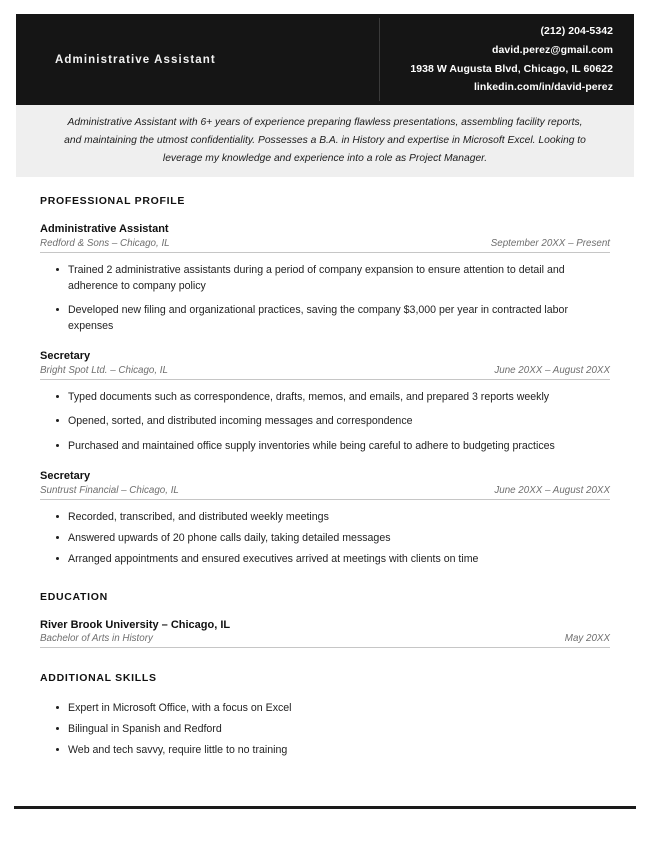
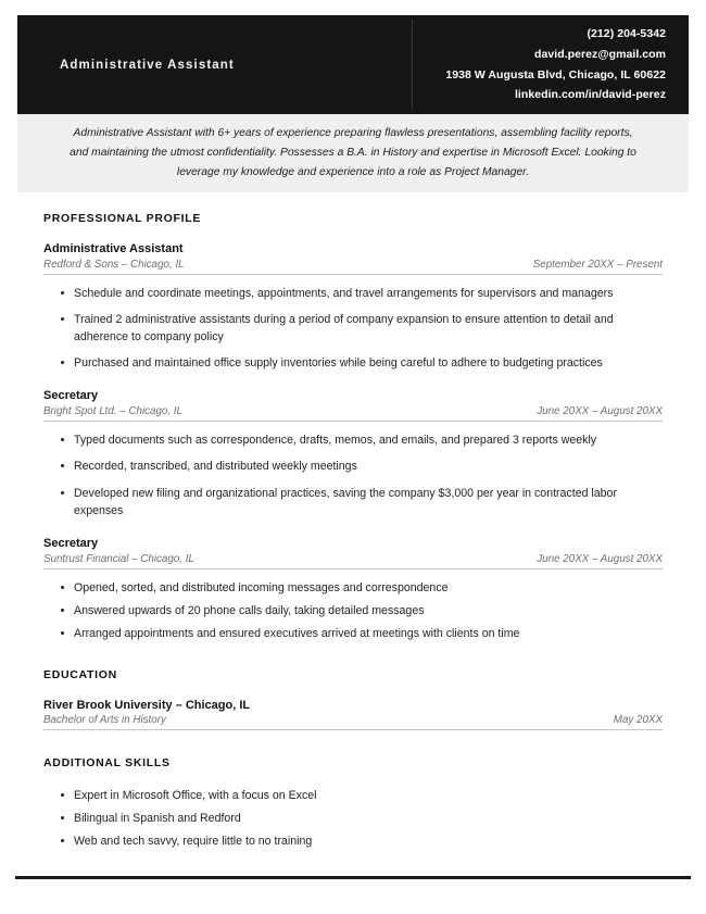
  Administrative Assistant
  (212) 204-5342
  david.perez@gmail.com
  1938 W Augusta Blvd, Chicago, IL 60622
  linkedin.com/in/david-perez
  Administrative Assistant with 6+ years of experience preparing flawless presentations, assembling facility reports, and maintaining the utmost confidentiality. Possesses a B.A. in History and expertise in Microsoft Excel. Looking to leverage my knowledge and experience into a role as Project Manager.
  PROFESSIONAL PROFILE
  Administrative Assistant
  Redford & Sons – Chicago, IL
  September 20XX – Present
+ Schedule and coordinate meetings, appointments, and travel arrangements for supervisors and managers
  Trained 2 administrative assistants during a period of company expansion to ensure attention to detail and adherence to company policy
- Developed new filing and organizational practices, saving the company $3,000 per year in contracted labor expenses
+ Purchased and maintained office supply inventories while being careful to adhere to budgeting practices
  Secretary
  Bright Spot Ltd. – Chicago, IL
  June 20XX – August 20XX
  Typed documents such as correspondence, drafts, memos, and emails, and prepared 3 reports weekly
- Opened, sorted, and distributed incoming messages and correspondence
+ Recorded, transcribed, and distributed weekly meetings
- Purchased and maintained office supply inventories while being careful to adhere to budgeting practices
+ Developed new filing and organizational practices, saving the company $3,000 per year in contracted labor expenses
  Secretary
  Suntrust Financial – Chicago, IL
  June 20XX – August 20XX
- Recorded, transcribed, and distributed weekly meetings
+ Opened, sorted, and distributed incoming messages and correspondence
  Answered upwards of 20 phone calls daily, taking detailed messages
  Arranged appointments and ensured executives arrived at meetings with clients on time
  EDUCATION
  River Brook University – Chicago, IL
  Bachelor of Arts in History
  May 20XX
  ADDITIONAL SKILLS
  Expert in Microsoft Office, with a focus on Excel
  Bilingual in Spanish and Redford
  Web and tech savvy, require little to no training
